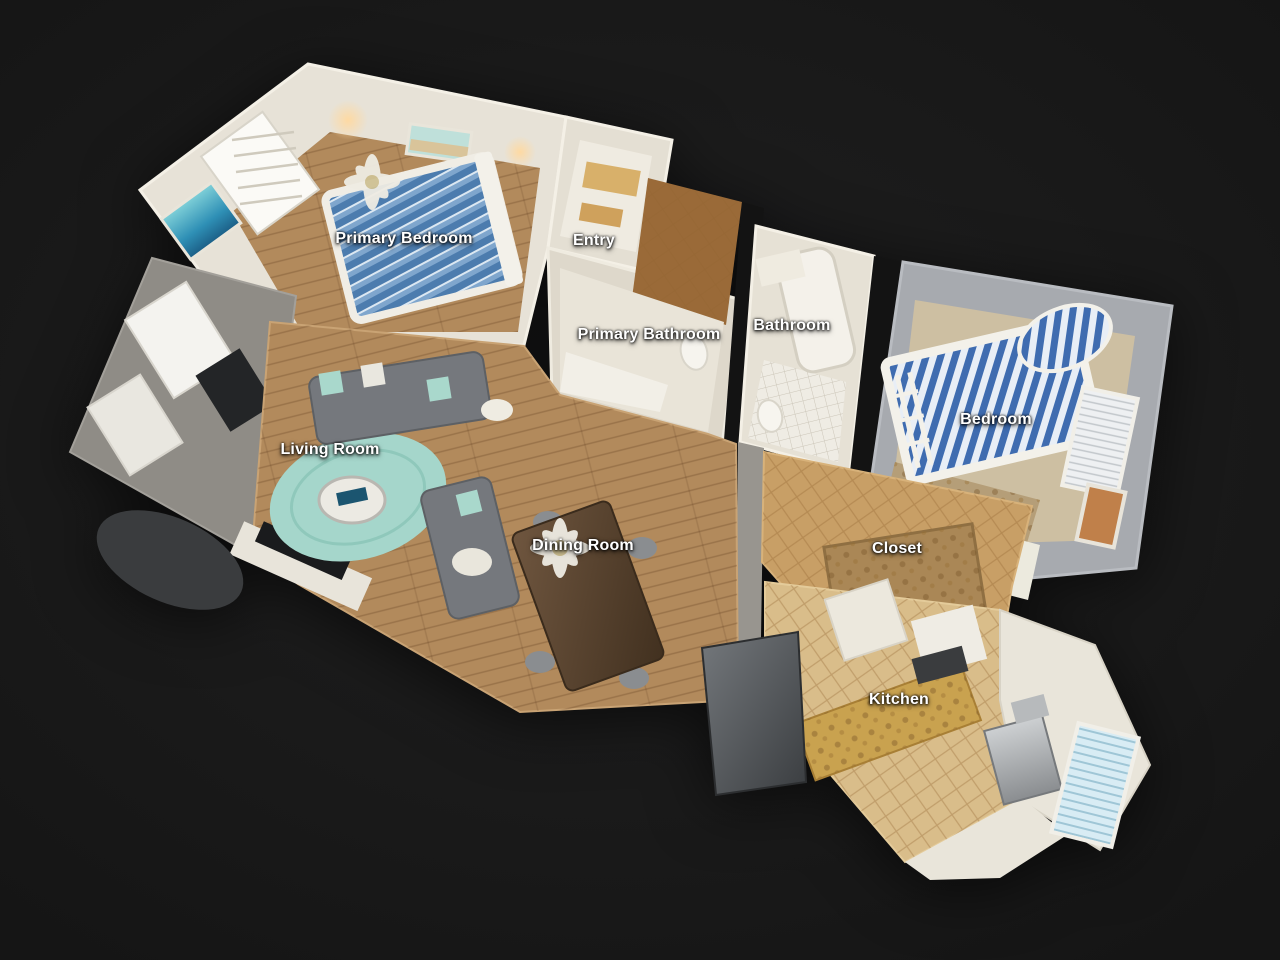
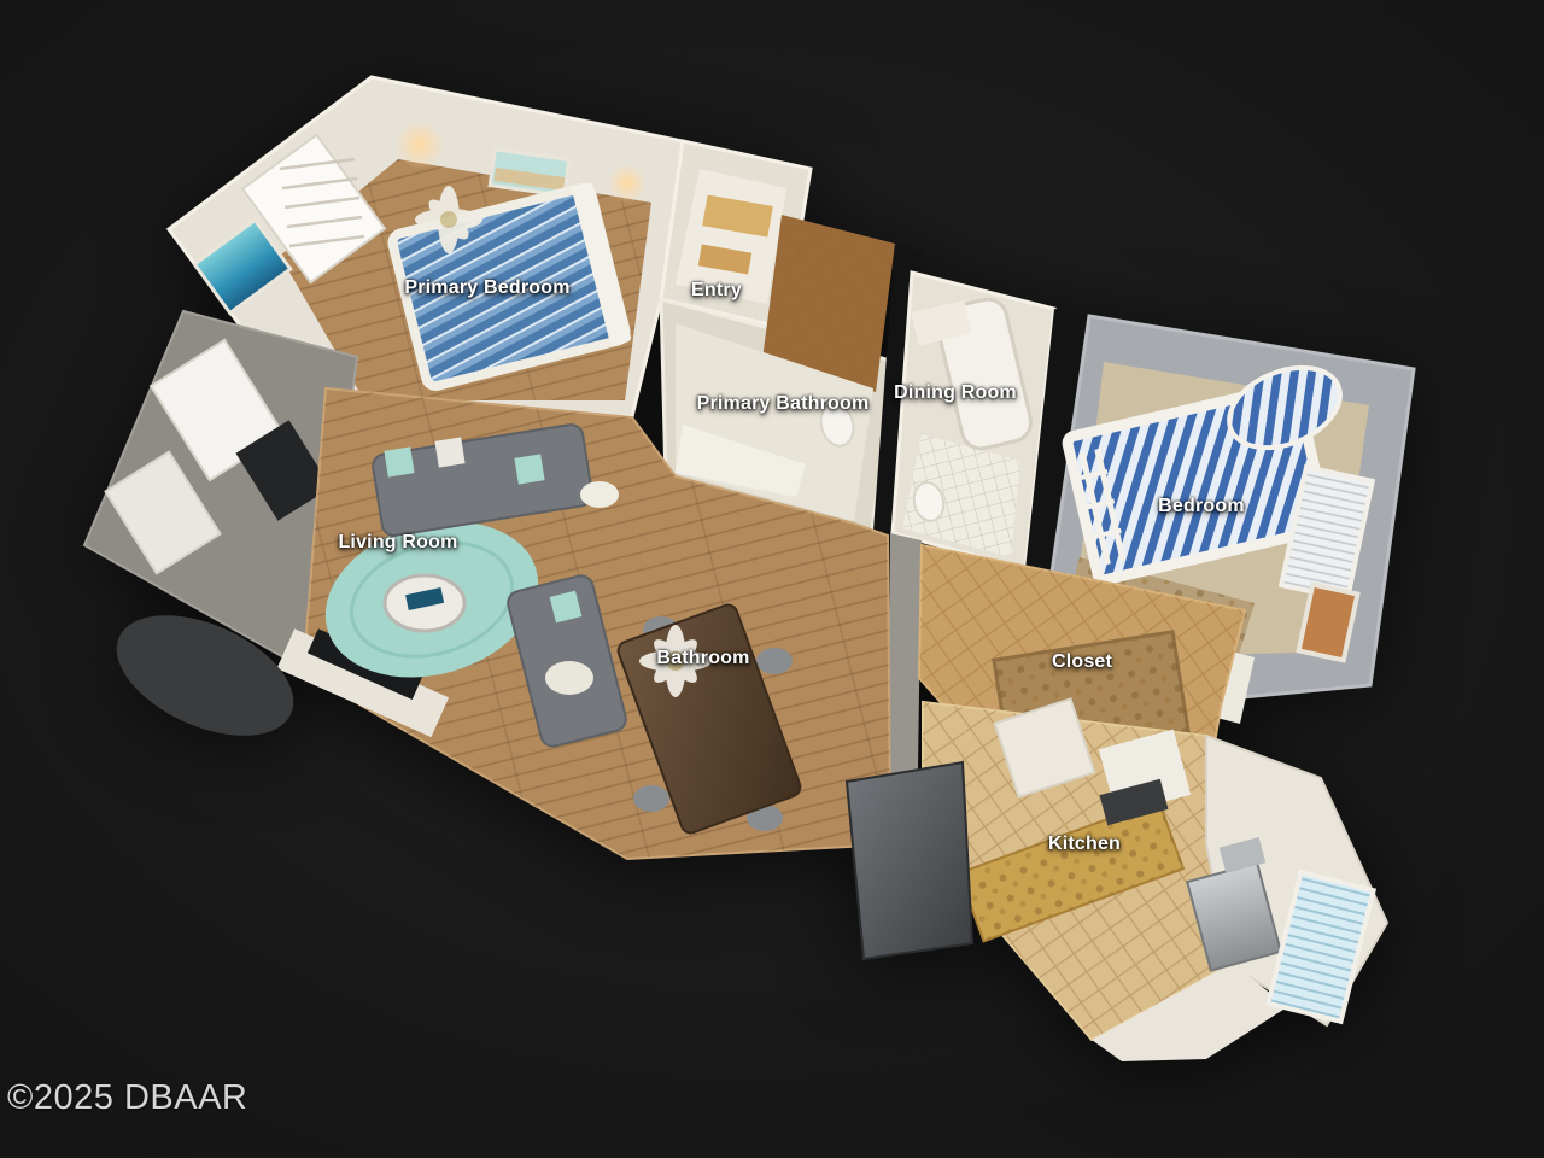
  Primary Bedroom
  Entry
  Primary Bathroom
- Bathroom
+ Dining Room
  Bedroom
  Living Room
- Dining Room
+ Bathroom
  Closet
  Kitchen
+ ©2025 DBAAR
